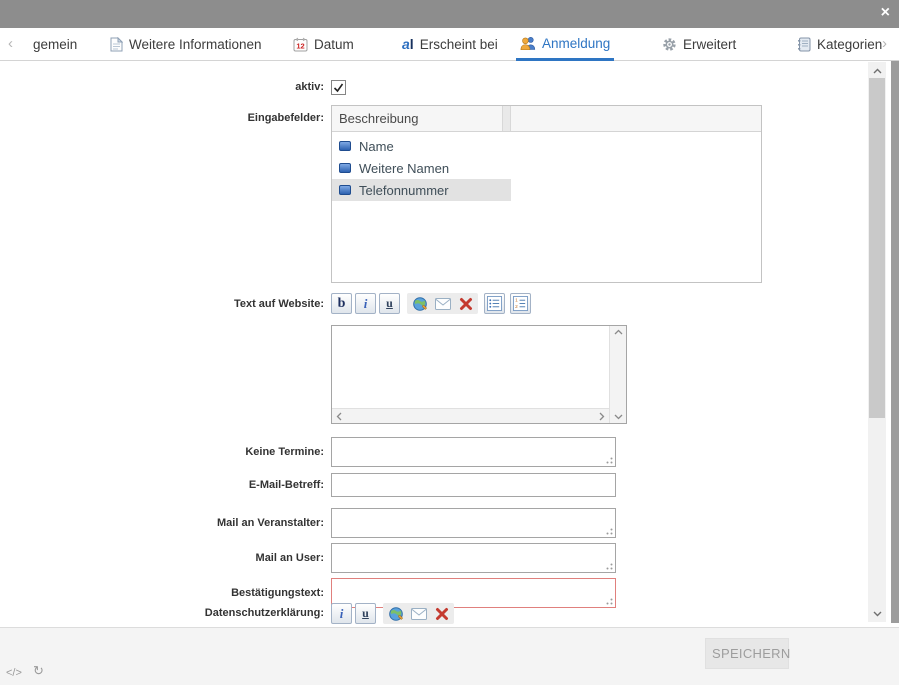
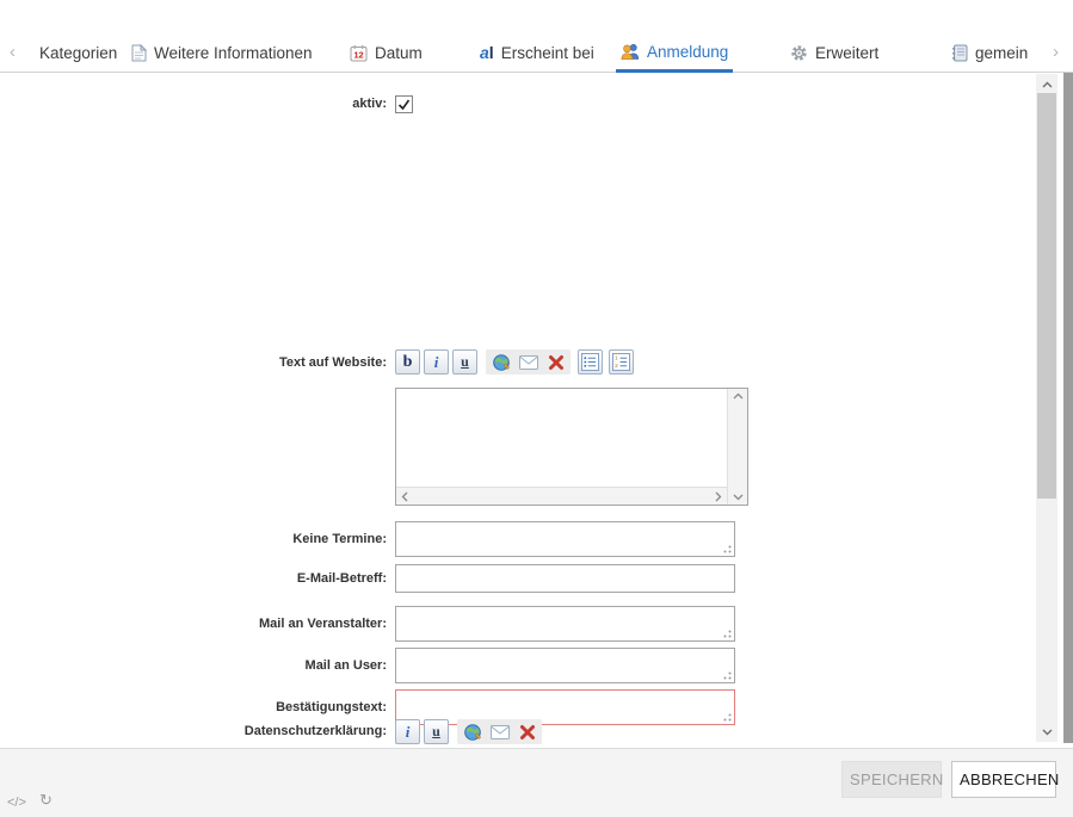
- ×
  ‹
- gemein
+ Kategorien
  Weitere Informationen
  12
  Datum
  a
  l
  Erscheint bei
  Anmeldung
  Erweitert
- Kategorien
+ gemein
  ›
  aktiv:
- Eingabefelder:
- Beschreibung
- Name
- Weitere Namen
- Telefonnummer
  Text auf Website:
  b
  i
  u
  Keine Termine:
  E-Mail-Betreff:
  Mail an Veranstalter:
  Mail an User:
  Bestätigungstext:
  Datenschutzerklärung:
  i
  u
  </>
  ↻
  SPEICHERN
+ ABBRECHEN
